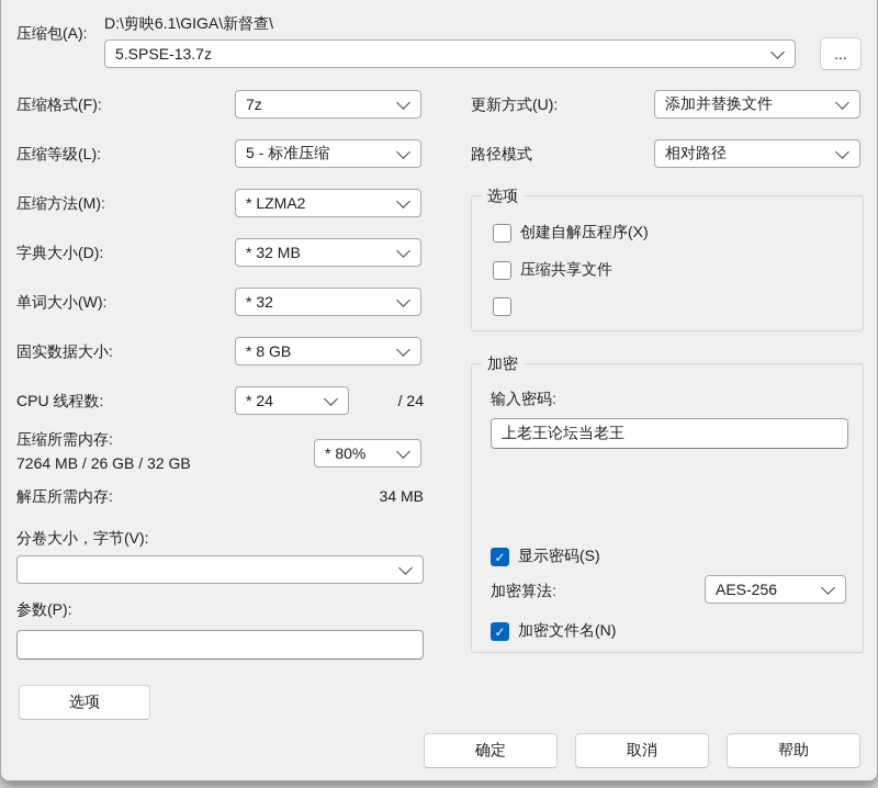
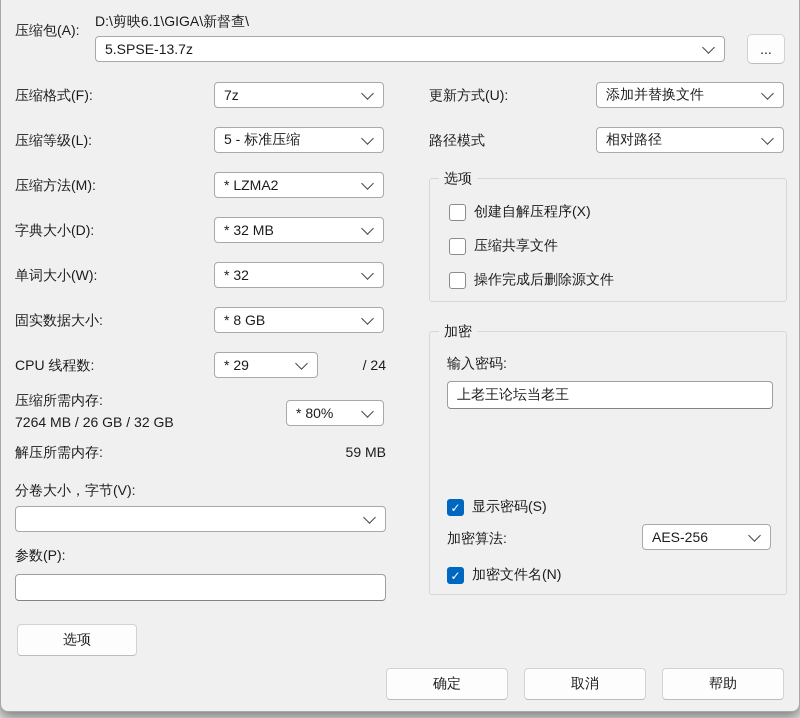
  压缩包(A):
  D:\剪映6.1\GIGA\新督查\
  5.SPSE-13.7z
  ...
  压缩格式(F):
  7z
  压缩等级(L):
  5 - 标准压缩
  压缩方法(M):
  * LZMA2
  字典大小(D):
  * 32 MB
  单词大小(W):
  * 32
  固实数据大小:
  * 8 GB
  CPU 线程数:
- * 24
+ * 29
  / 24
  压缩所需内存:
  7264 MB / 26 GB / 32 GB
  * 80%
  解压所需内存:
- 34 MB
+ 59 MB
  分卷大小，字节(V):
  参数(P):
  选项
  更新方式(U):
  添加并替换文件
  路径模式
  相对路径
  选项
  创建自解压程序(X)
  压缩共享文件
+ 操作完成后删除源文件
  加密
  输入密码:
  上老王论坛当老王
  ✓
  显示密码(S)
  加密算法:
  AES-256
  ✓
  加密文件名(N)
  确定
  取消
  帮助
